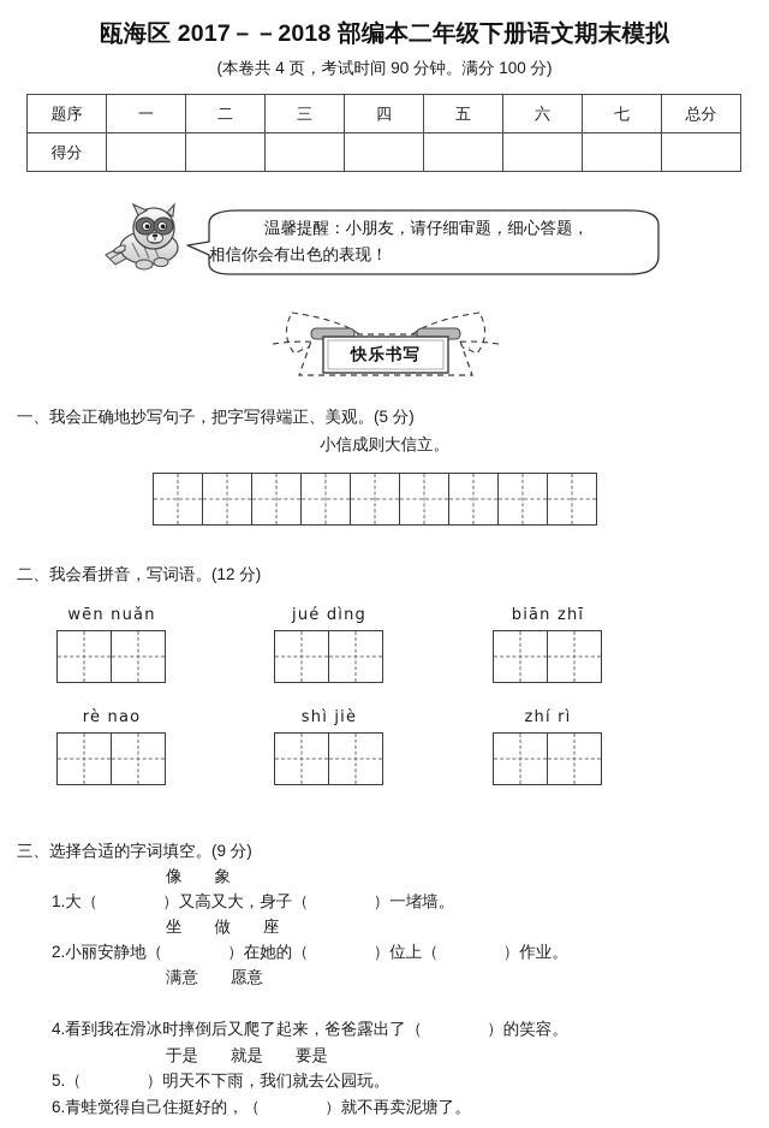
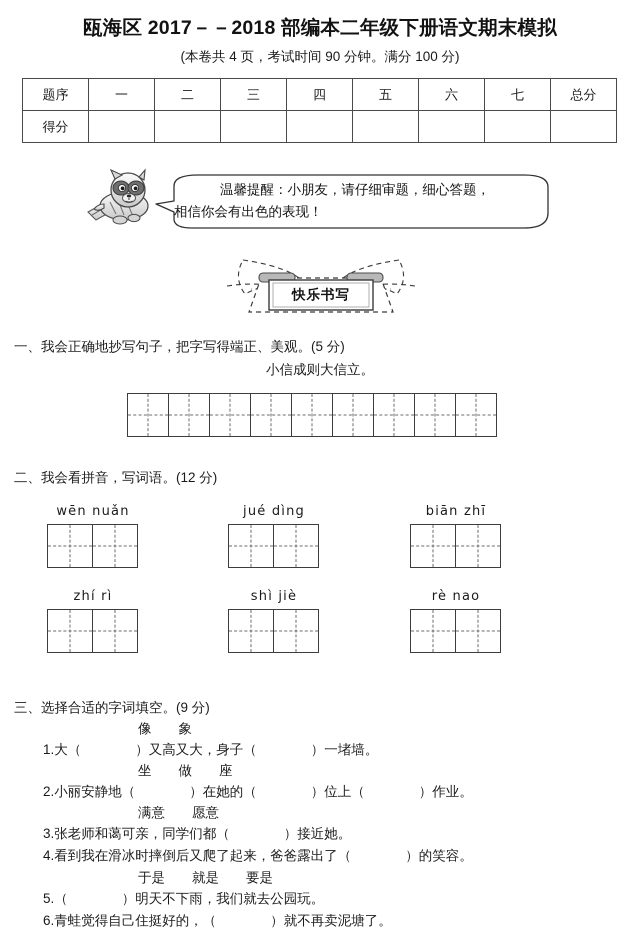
  瓯海区 2017－－2018 部编本二年级下册语文期末模拟
  (本卷共 4 页，考试时间 90 分钟。满分 100 分)
  题序	一	二	三	四	五	六	七	总分
  得分
  温馨提醒：小朋友，请仔细审题，细心答题，
  相信你会有出色的表现！
  快乐书写
  一、我会正确地抄写句子，把字写得端正、美观。(5 分)
  小信成则大信立。
  二、我会看拼音，写词语。(12 分)
  wēn nuǎn
  jué dìng
  biān zhī
- rè nao
+ zhí rì
  shì jiè
- zhí rì
+ rè nao
  三、选择合适的字词填空。(9 分)
  像 象
  1.大（ ）又高又大，身子（ ）一堵墙。
  坐 做 座
  2.小丽安静地（ ）在她的（ ）位上（ ）作业。
  满意 愿意
+ 3.张老师和蔼可亲，同学们都（ ）接近她。
  4.看到我在滑冰时摔倒后又爬了起来，爸爸露出了（ ）的笑容。
  于是 就是 要是
  5.（ ）明天不下雨，我们就去公园玩。
  6.青蛙觉得自己住挺好的，（ ）就不再卖泥塘了。
